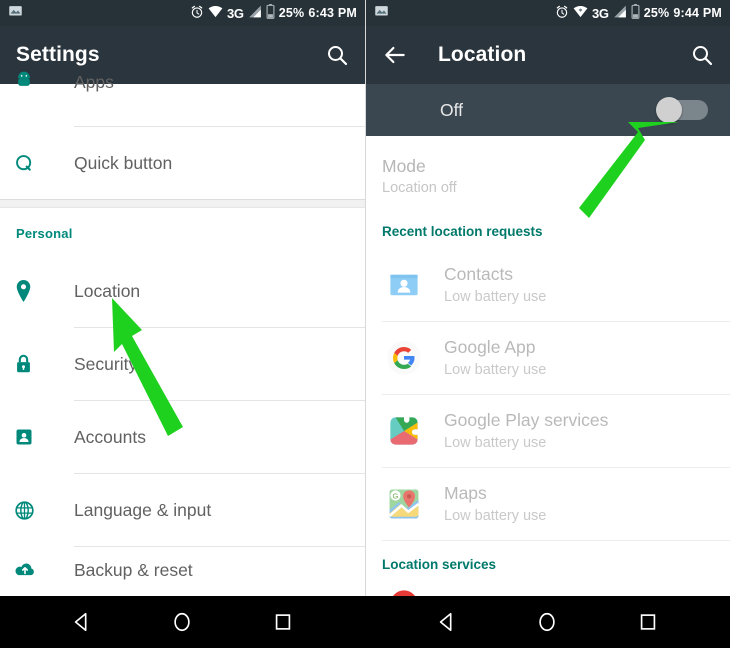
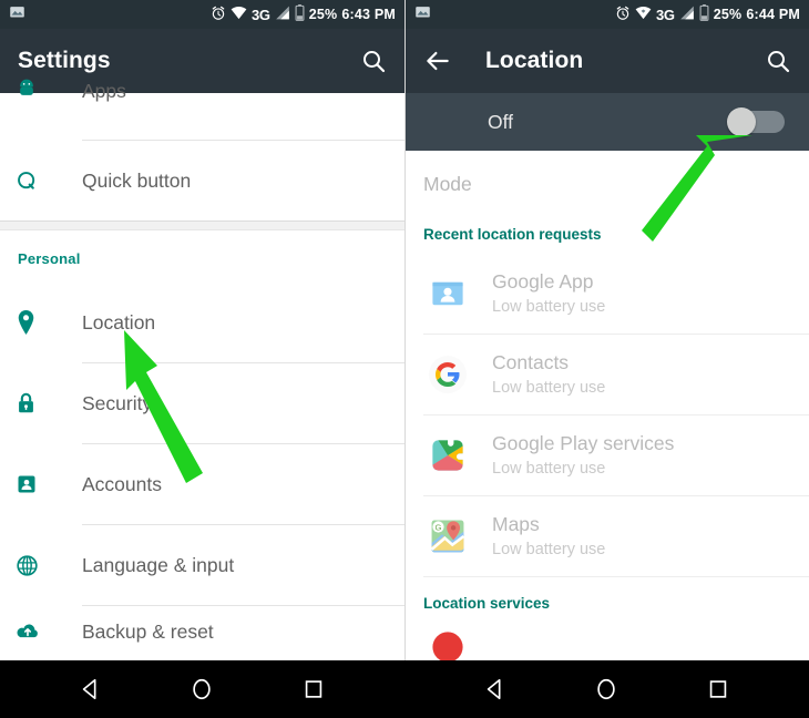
  3G
  25%
  6:43 PM
  Settings
  Apps
  Quick button
  Personal
  Location
  Securit
  Accounts
  Language & input
  Backup & reset
  3G
  25%
- 9:44 PM
+ 6:44 PM
  Location
  Off
  Mode
- Location off
  Recent location requests
- Contacts
+ Google App
  Low battery use
- Google App
+ Contacts
  Low battery use
  Google Play services
  Low battery use
  G
  Maps
  Low battery use
  Location services
